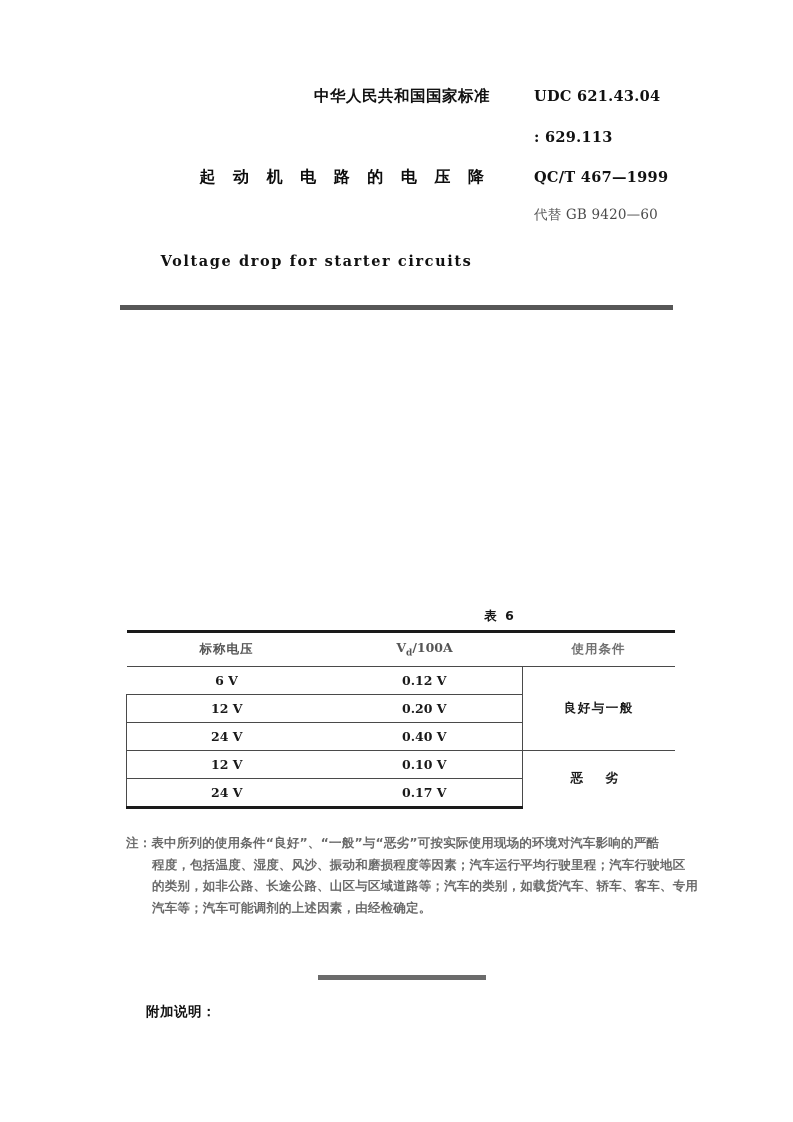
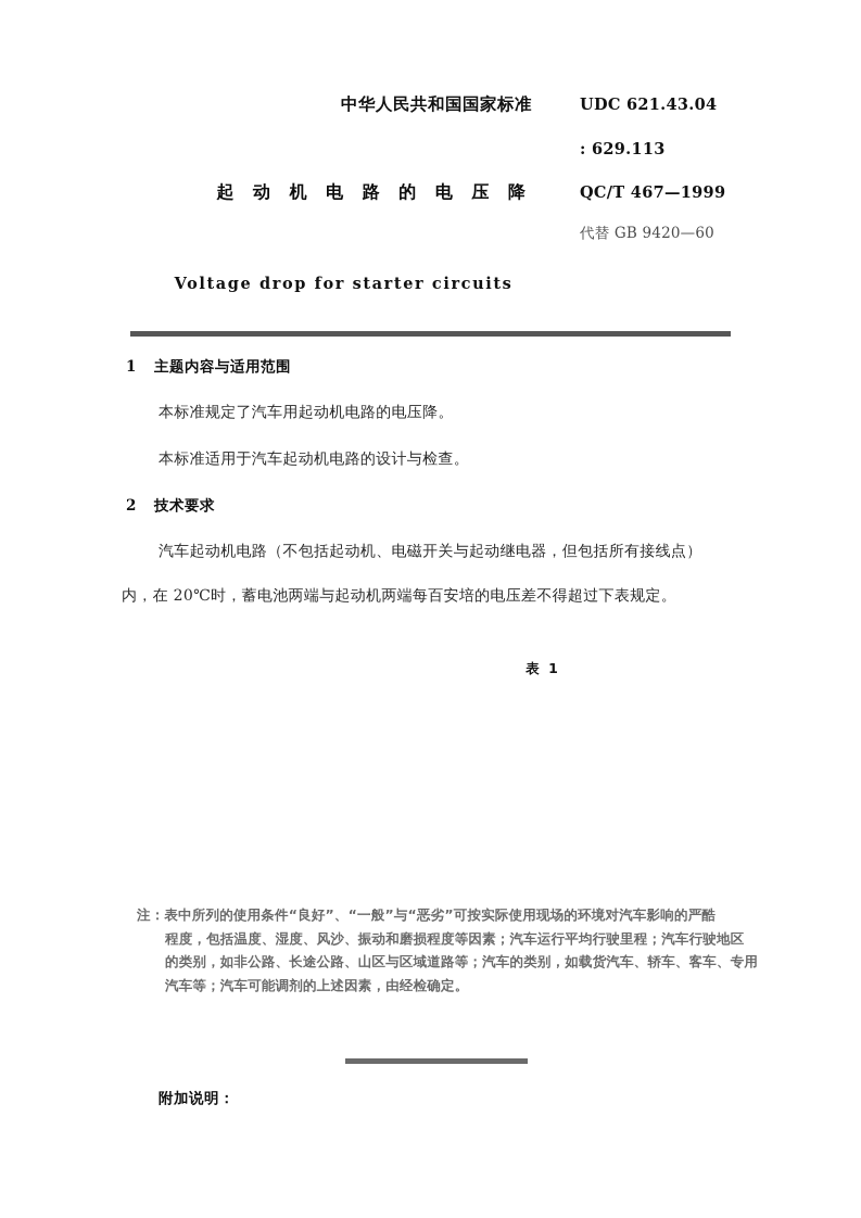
  中华人民共和国国家标准
  UDC 621.43.04
  : 629.113
  起 动 机 电 路 的 电 压 降
  QC/T 467—1999
  代替 GB 9420—60
  Voltage drop for starter circuits
+ 1 主题内容与适用范围
+ 本标准规定了汽车用起动机电路的电压降。
+ 本标准适用于汽车起动机电路的设计与检查。
+ 2 技术要求
+ 汽车起动机电路（不包括起动机、电磁开关与起动继电器，但包括所有接线点）
+ 内，在 20℃时，蓄电池两端与起动机两端每百安培的电压差不得超过下表规定。
- 表 6
+ 表 1
- 标称电压	Vd/100A	使用条件
- 6 V	0.12 V	良好与一般
- 12 V	0.20 V
- 24 V	0.40 V
- 12 V	0.10 V	恶 劣
- 24 V	0.17 V
  注：表中所列的使用条件“良好”、“一般”与“恶劣”可按实际使用现场的环境对汽车影响的严酷
  程度，包括温度、湿度、风沙、振动和磨损程度等因素；汽车运行平均行驶里程；汽车行驶地区
  的类别，如非公路、长途公路、山区与区域道路等；汽车的类别，如载货汽车、轿车、客车、专用
  汽车等；汽车可能调剂的上述因素，由经检确定。
  附加说明：
